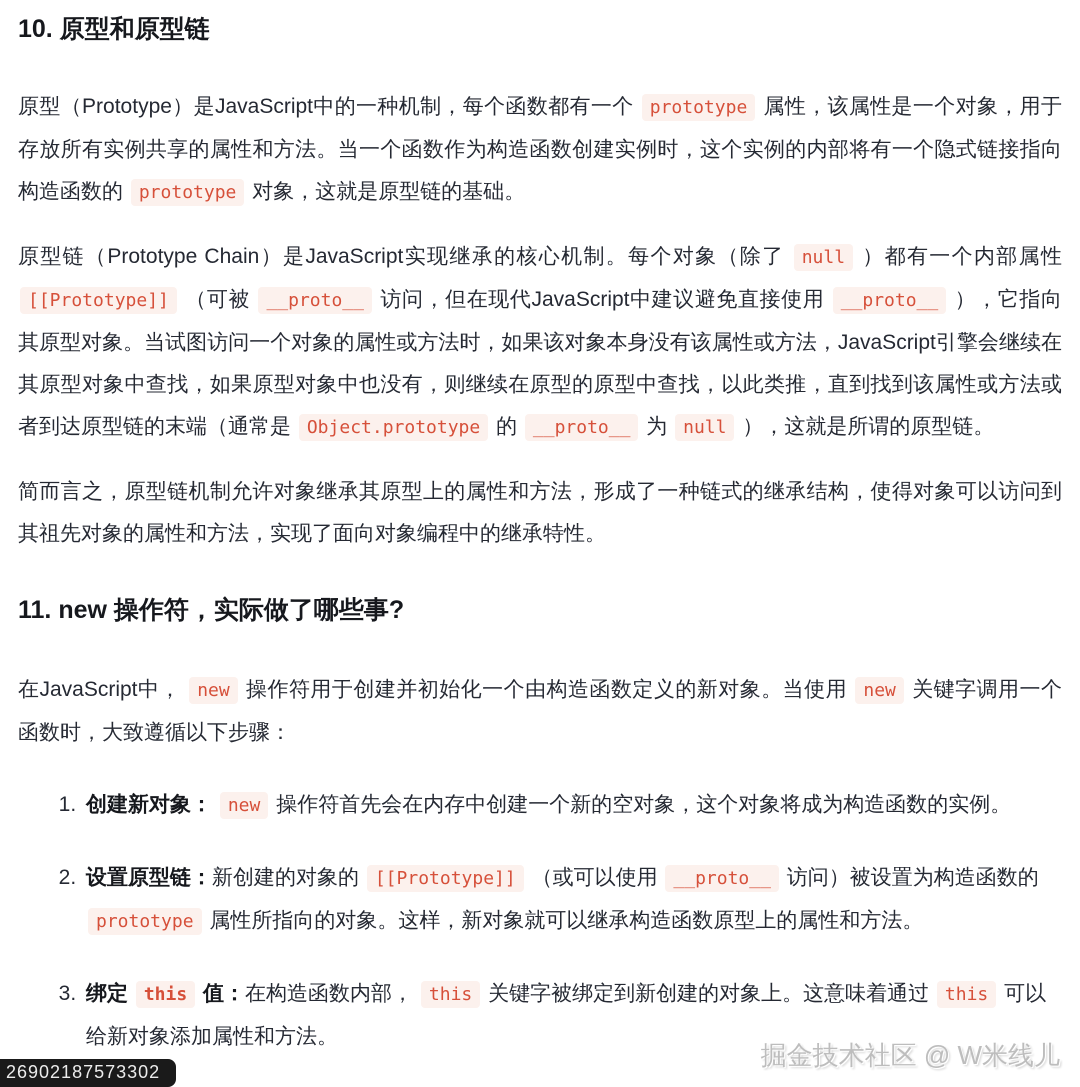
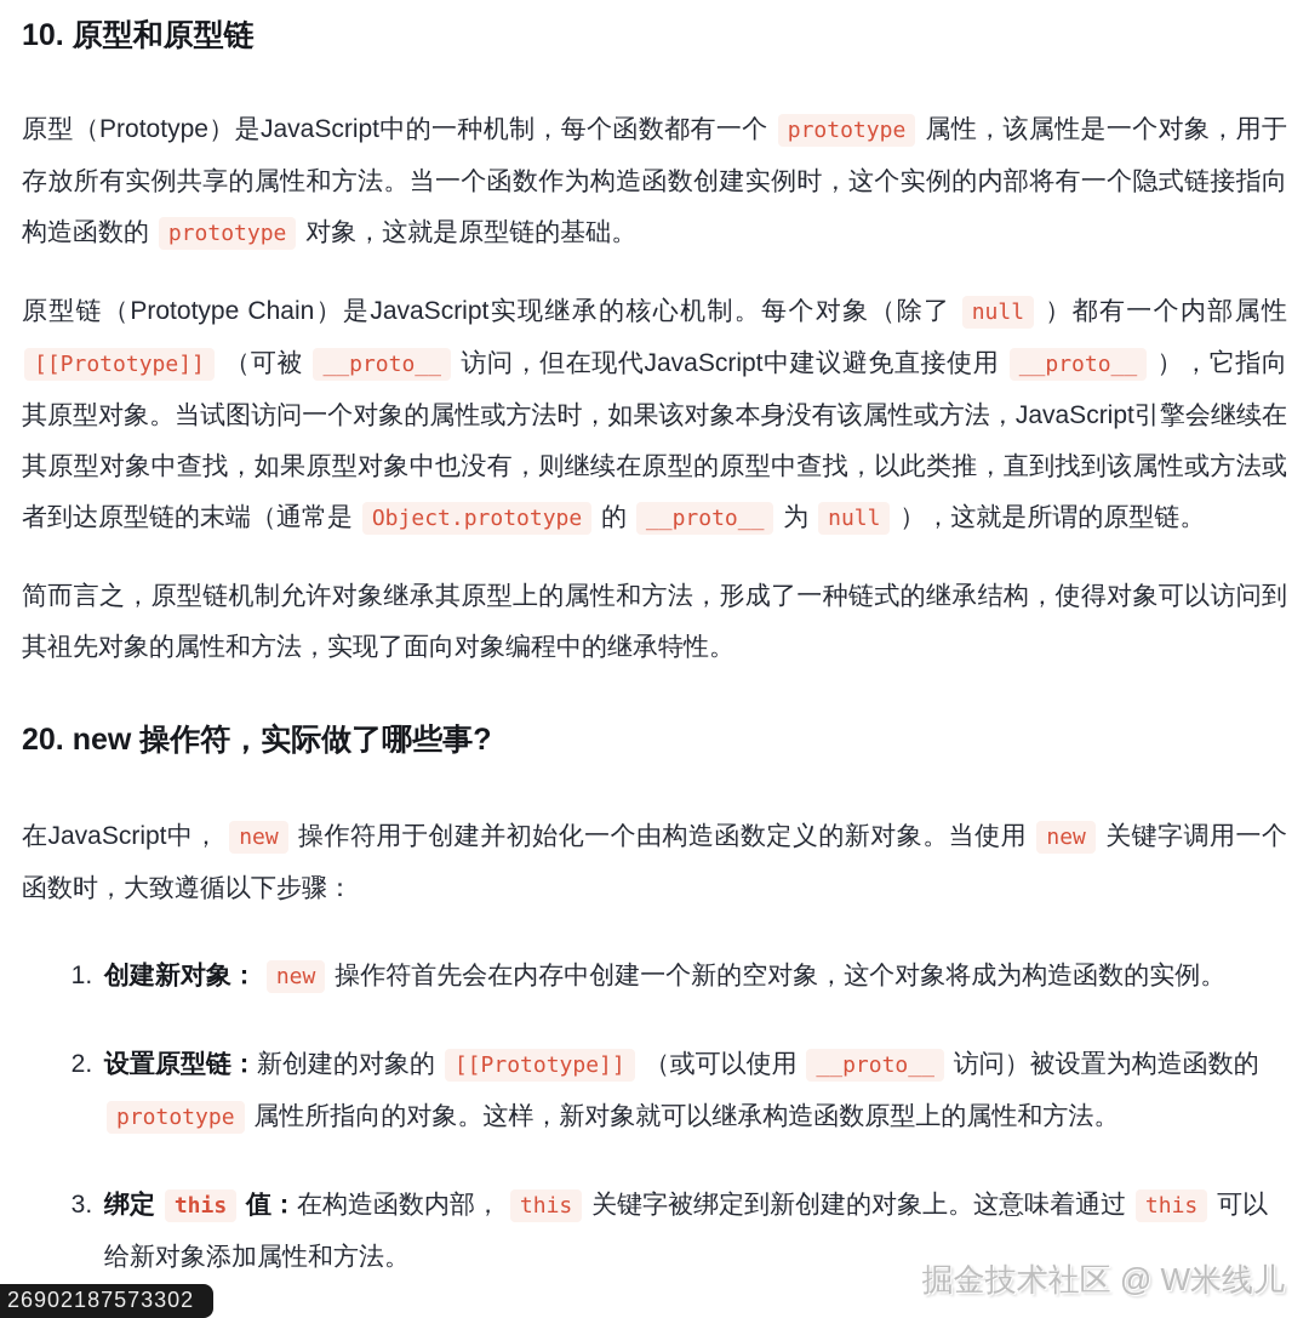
  10. 原型和原型链
  原型（Prototype）是JavaScript中的一种机制，每个函数都有一个 prototype 属性，该属性是一个对象，用于存放所有实例共享的属性和方法。当一个函数作为构造函数创建实例时，这个实例的内部将有一个隐式链接指向构造函数的 prototype 对象，这就是原型链的基础。
  原型链（Prototype Chain）是JavaScript实现继承的核心机制。每个对象（除了 null ）都有一个内部属性 [[Prototype]] （可被 __proto__ 访问，但在现代JavaScript中建议避免直接使用 __proto__ ），它指向其原型对象。当试图访问一个对象的属性或方法时，如果该对象本身没有该属性或方法，JavaScript引擎会继续在其原型对象中查找，如果原型对象中也没有，则继续在原型的原型中查找，以此类推，直到找到该属性或方法或者到达原型链的末端（通常是 Object.prototype 的 __proto__ 为 null ），这就是所谓的原型链。
  简而言之，原型链机制允许对象继承其原型上的属性和方法，形成了一种链式的继承结构，使得对象可以访问到其祖先对象的属性和方法，实现了面向对象编程中的继承特性。
- 11. new 操作符，实际做了哪些事?
+ 20. new 操作符，实际做了哪些事?
  在JavaScript中， new 操作符用于创建并初始化一个由构造函数定义的新对象。当使用 new 关键字调用一个函数时，大致遵循以下步骤：
  创建新对象： new 操作符首先会在内存中创建一个新的空对象，这个对象将成为构造函数的实例。
  设置原型链：新创建的对象的 [[Prototype]] （或可以使用 __proto__ 访问）被设置为构造函数的 prototype 属性所指向的对象。这样，新对象就可以继承构造函数原型上的属性和方法。
  绑定 this 值：在构造函数内部， this 关键字被绑定到新创建的对象上。这意味着通过 this 可以给新对象添加属性和方法。
  掘金技术社区 @ W米线儿
  26902187573302
